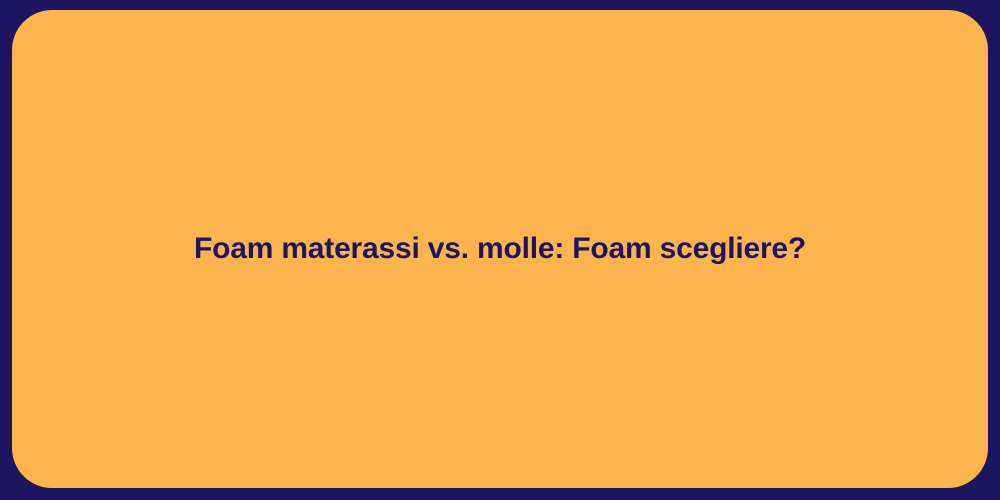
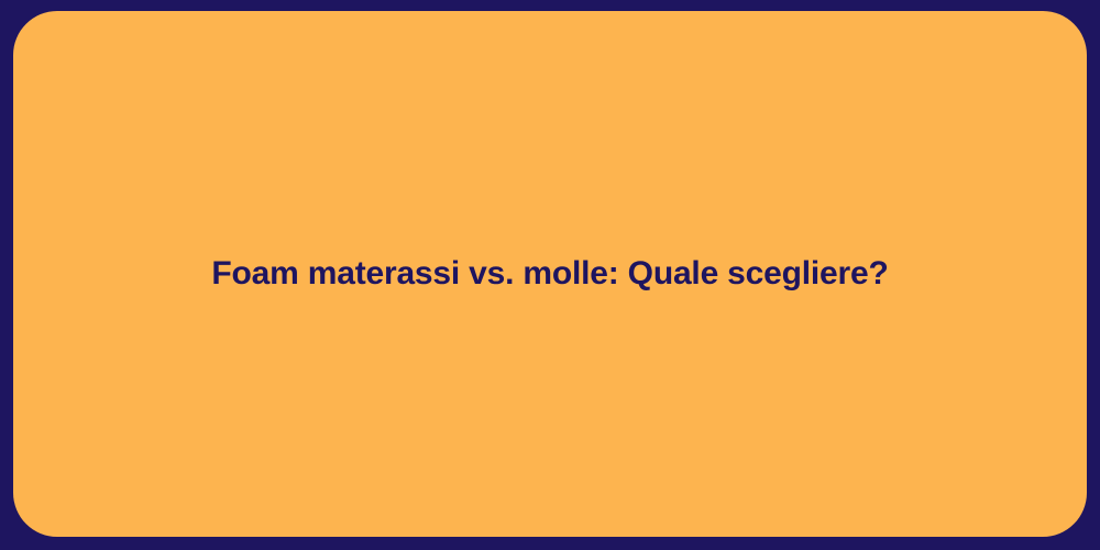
- Foam materassi vs. molle: Foam scegliere?
+ Foam materassi vs. molle: Quale scegliere?
